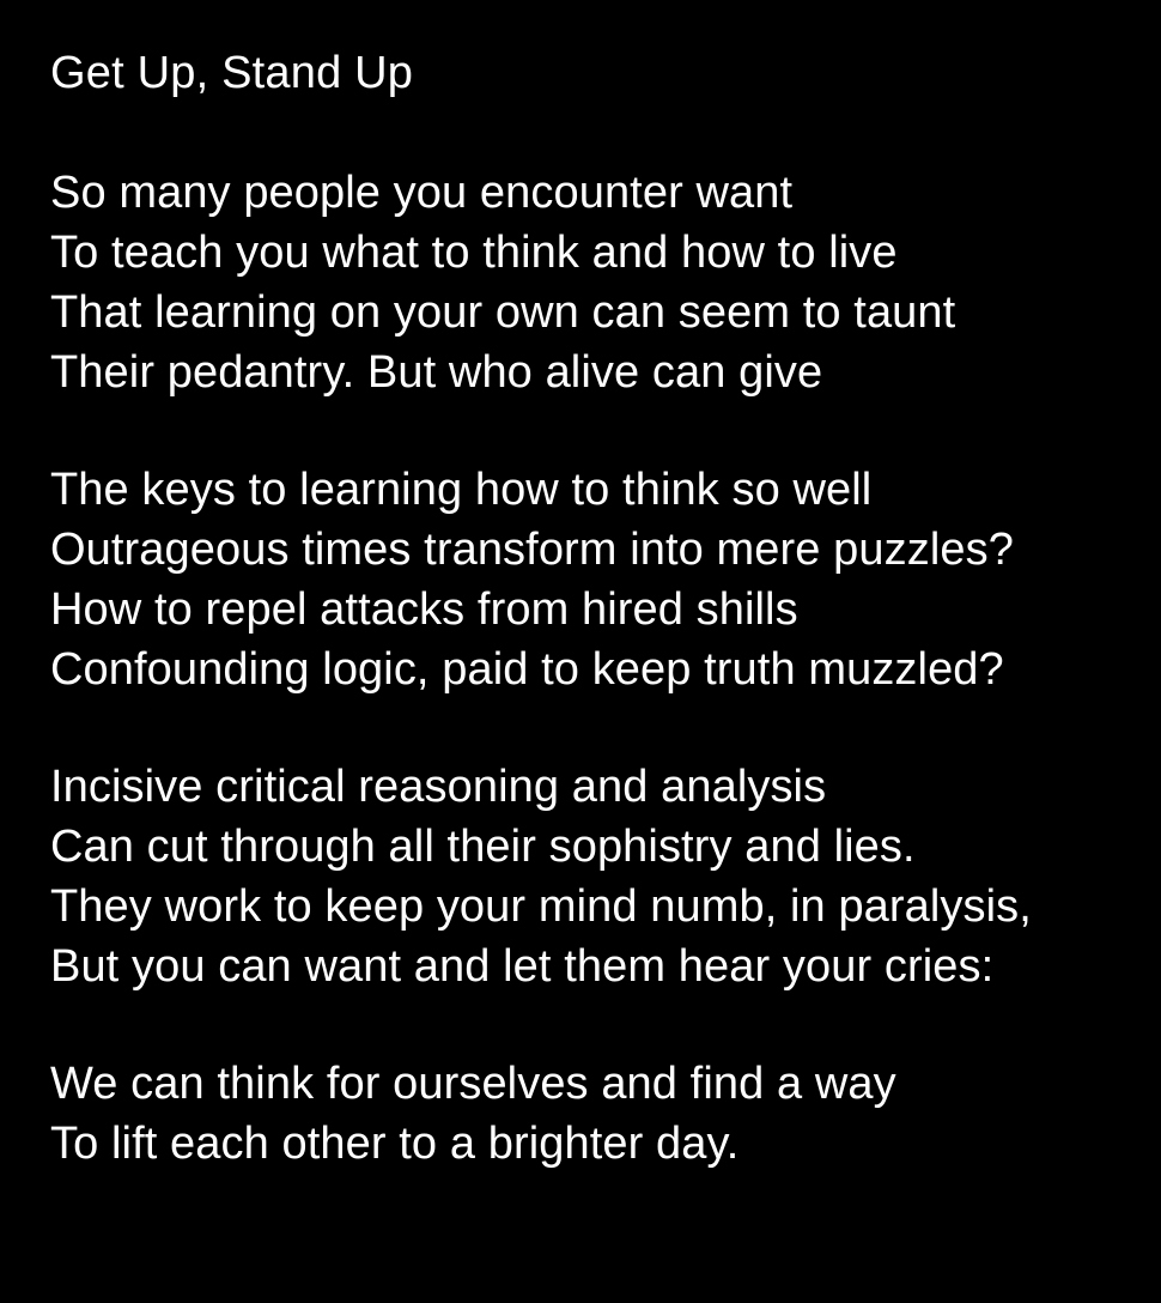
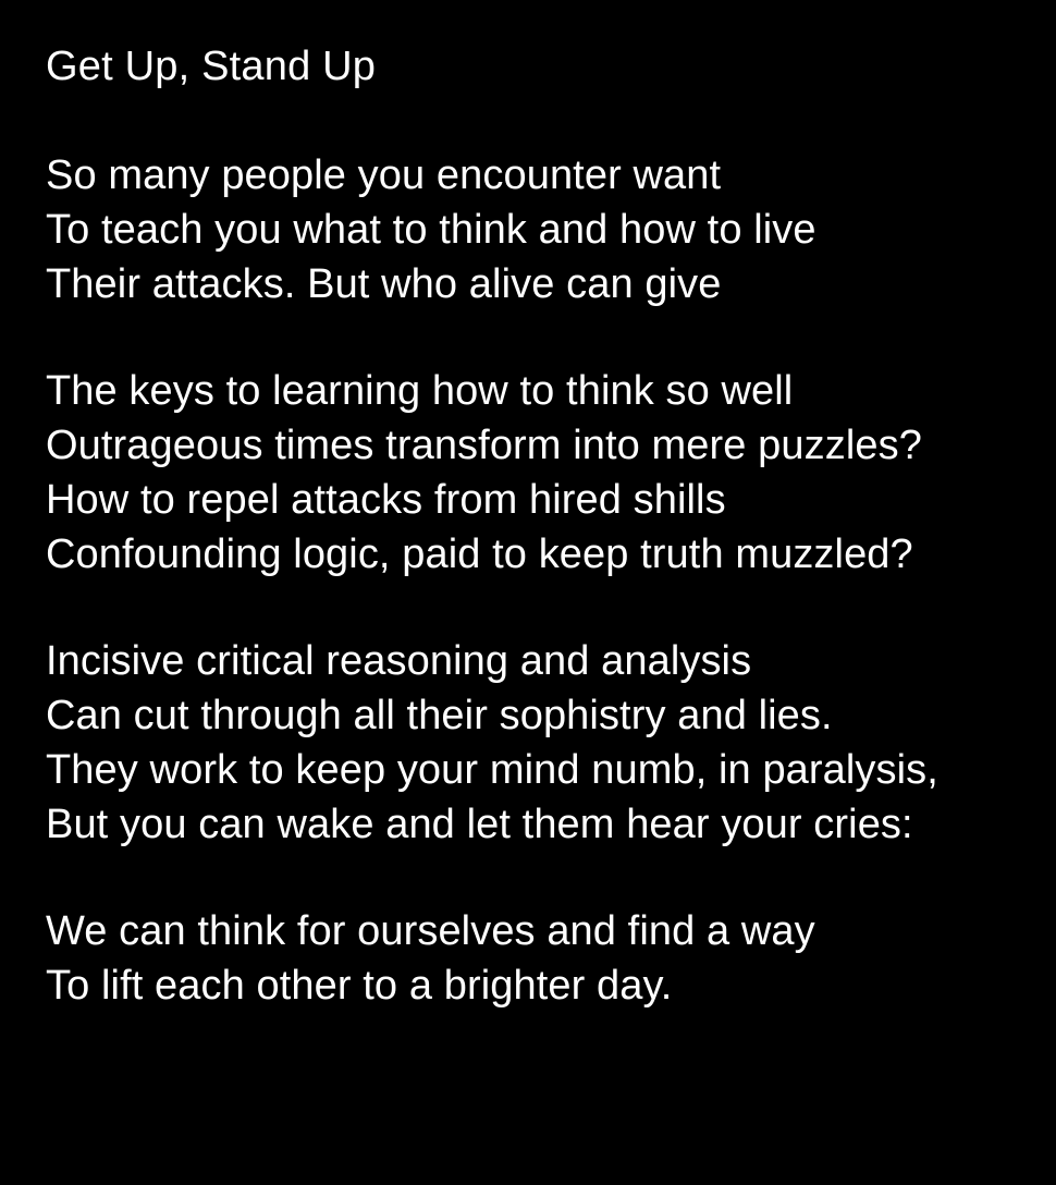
  Get Up, Stand Up
  So many people you encounter want
  To teach you what to think and how to live
- That learning on your own can seem to taunt
- Their pedantry. But who alive can give
+ Their attacks. But who alive can give
  The keys to learning how to think so well
  Outrageous times transform into mere puzzles?
  How to repel attacks from hired shills
  Confounding logic, paid to keep truth muzzled?
  Incisive critical reasoning and analysis
  Can cut through all their sophistry and lies.
  They work to keep your mind numb, in paralysis,
- But you can want and let them hear your cries:
+ But you can wake and let them hear your cries:
  We can think for ourselves and find a way
  To lift each other to a brighter day.
